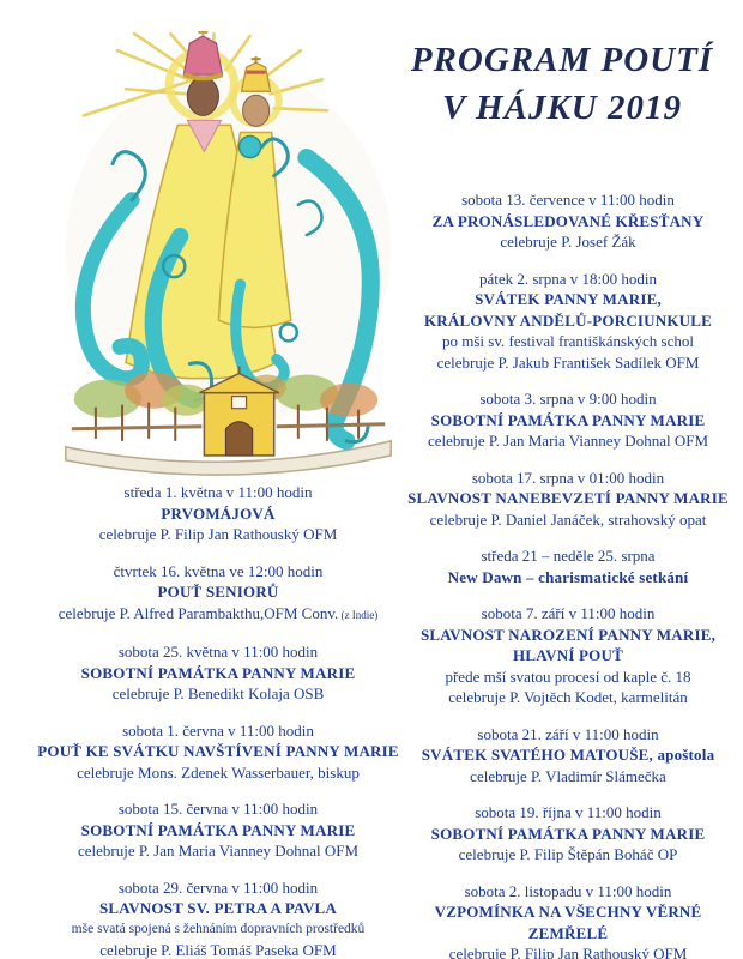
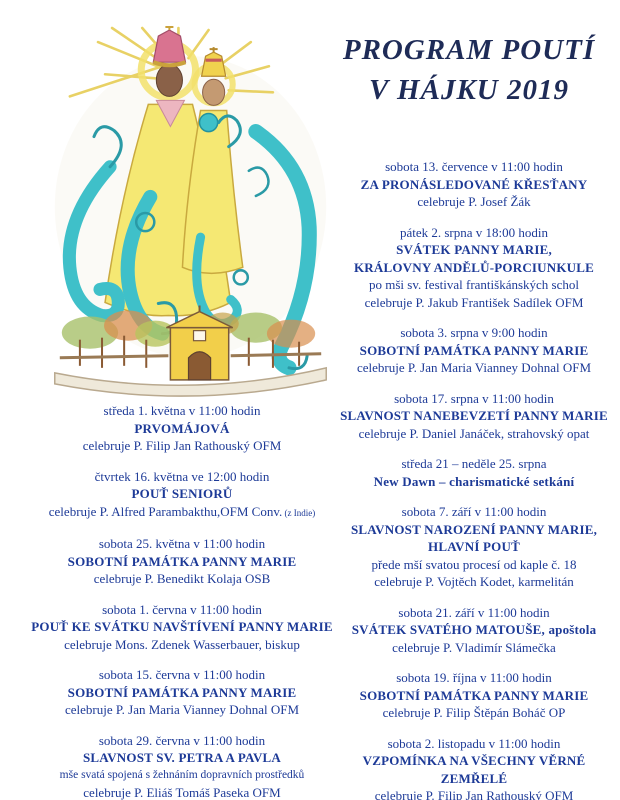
  PROGRAM POUTÍ
  V HÁJKU 2019
  středa 1. května v 11:00 hodin
  PRVOMÁJOVÁ
  celebruje P. Filip Jan Rathouský OFM
  čtvrtek 16. května ve 12:00 hodin
  POUŤ SENIORŮ
  celebruje P. Alfred Parambakthu,OFM Conv. (z Indie)
  sobota 25. května v 11:00 hodin
  SOBOTNÍ PAMÁTKA PANNY MARIE
  celebruje P. Benedikt Kolaja OSB
  sobota 1. června v 11:00 hodin
  POUŤ KE SVÁTKU NAVŠTÍVENÍ PANNY MARIE
  celebruje Mons. Zdenek Wasserbauer, biskup
  sobota 15. června v 11:00 hodin
  SOBOTNÍ PAMÁTKA PANNY MARIE
  celebruje P. Jan Maria Vianney Dohnal OFM
  sobota 29. června v 11:00 hodin
  SLAVNOST SV. PETRA A PAVLA
  mše svatá spojená s žehnáním dopravních prostředků
  celebruje P. Eliáš Tomáš Paseka OFM
  sobota 13. července v 11:00 hodin
  ZA PRONÁSLEDOVANÉ KŘESŤANY
  celebruje P. Josef Žák
  pátek 2. srpna v 18:00 hodin
  SVÁTEK PANNY MARIE,
  KRÁLOVNY ANDĚLŮ-PORCIUNKULE
  po mši sv. festival františkánských schol
  celebruje P. Jakub František Sadílek OFM
  sobota 3. srpna v 9:00 hodin
  SOBOTNÍ PAMÁTKA PANNY MARIE
  celebruje P. Jan Maria Vianney Dohnal OFM
- sobota 17. srpna v 01:00 hodin
+ sobota 17. srpna v 11:00 hodin
  SLAVNOST NANEBEVZETÍ PANNY MARIE
  celebruje P. Daniel Janáček, strahovský opat
  středa 21 – neděle 25. srpna
  New Dawn – charismatické setkání
  sobota 7. září v 11:00 hodin
  SLAVNOST NAROZENÍ PANNY MARIE,
  HLAVNÍ POUŤ
  přede mší svatou procesí od kaple č. 18
  celebruje P. Vojtěch Kodet, karmelitán
  sobota 21. září v 11:00 hodin
  SVÁTEK SVATÉHO MATOUŠE, apoštola
  celebruje P. Vladimír Slámečka
  sobota 19. října v 11:00 hodin
  SOBOTNÍ PAMÁTKA PANNY MARIE
  celebruje P. Filip Štěpán Boháč OP
  sobota 2. listopadu v 11:00 hodin
  VZPOMÍNKA NA VŠECHNY VĚRNÉ ZEMŘELÉ
  celebruje P. Filip Jan Rathouský OFM
